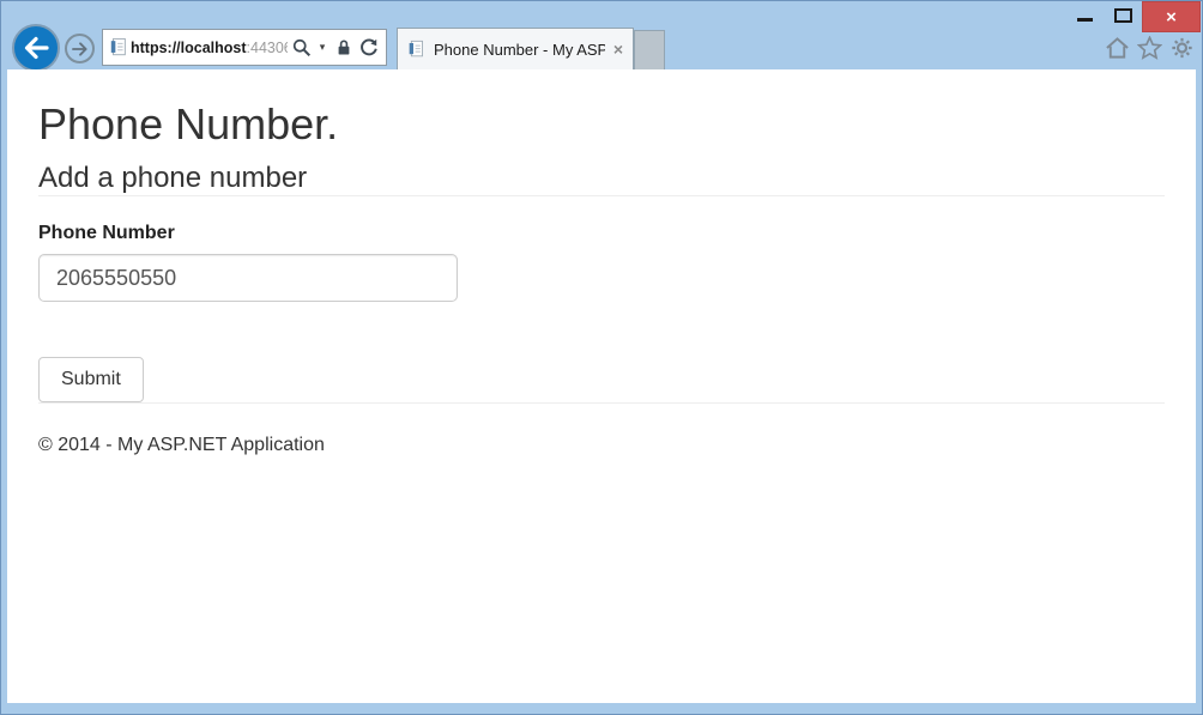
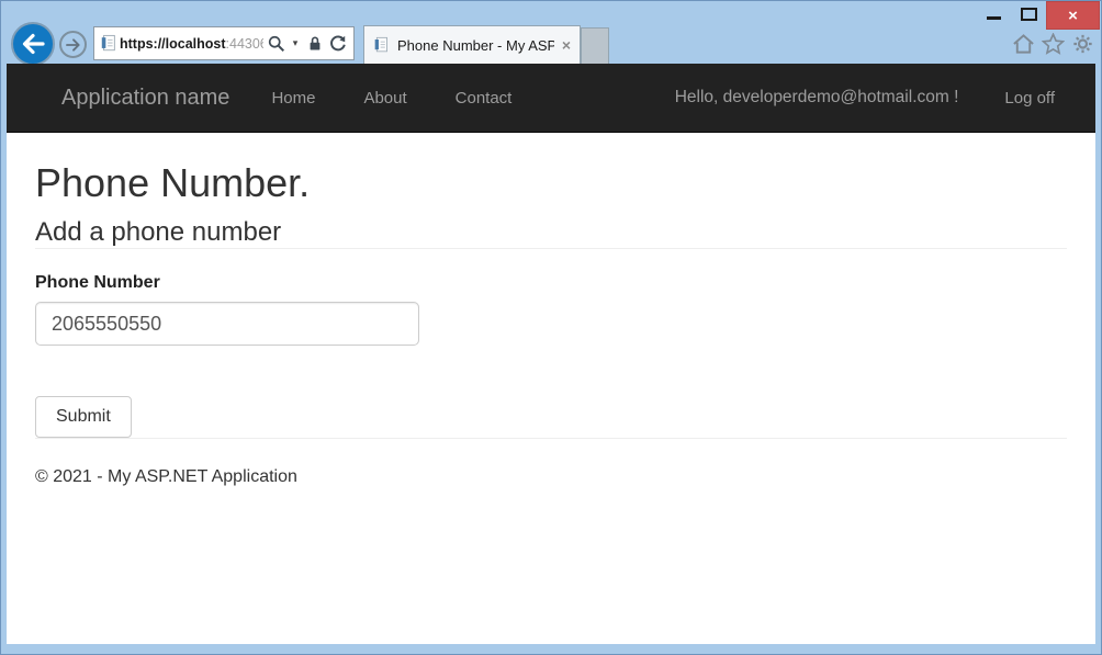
  https://localhost:4430
  ▾
  Phone Number - My ASP
  ×
  ×
+ Application name
+ Home
+ About
+ Contact
+ Hello, developerdemo@hotmail.com !
+ Log off
  Phone Number.
  Add a phone number
  Phone Number
  2065550550
  Submit
- © 2014 - My ASP.NET Application
+ © 2021 - My ASP.NET Application
